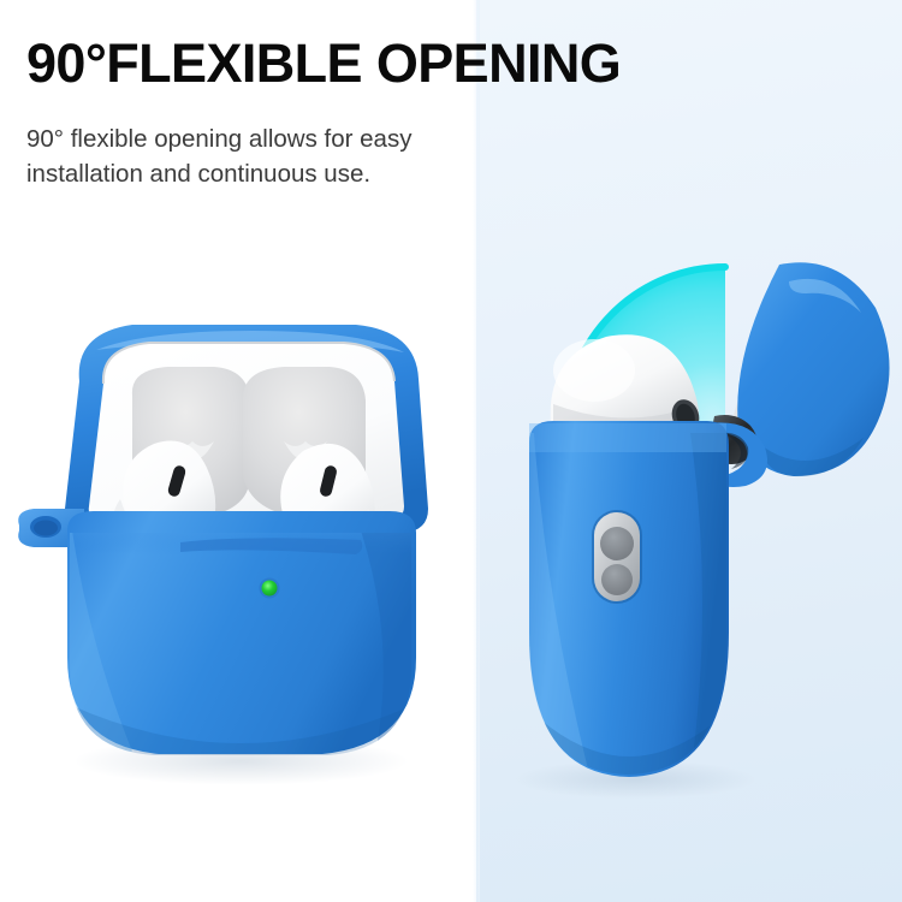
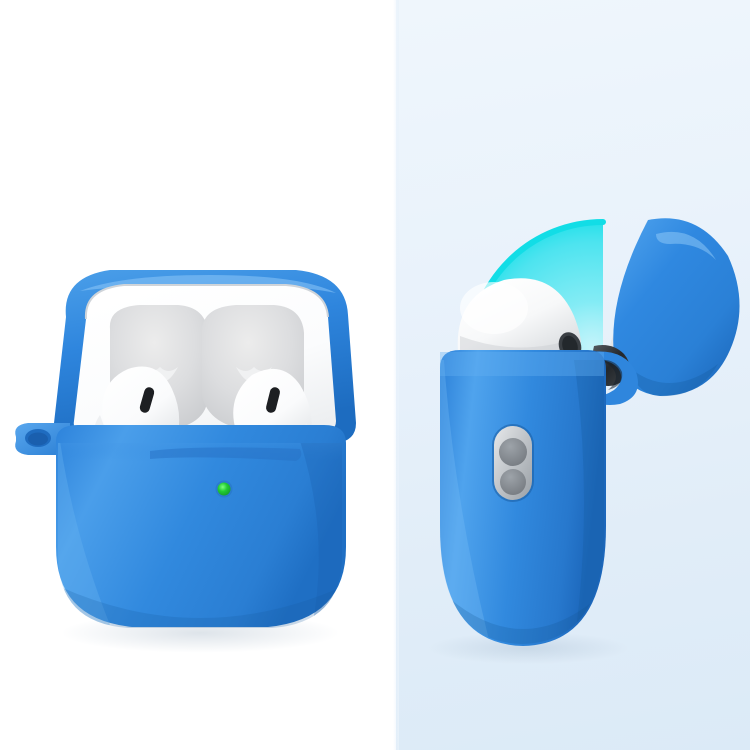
- 90°FLEXIBLE OPENING
- 90° flexible opening allows for easy installation and continuous use.
